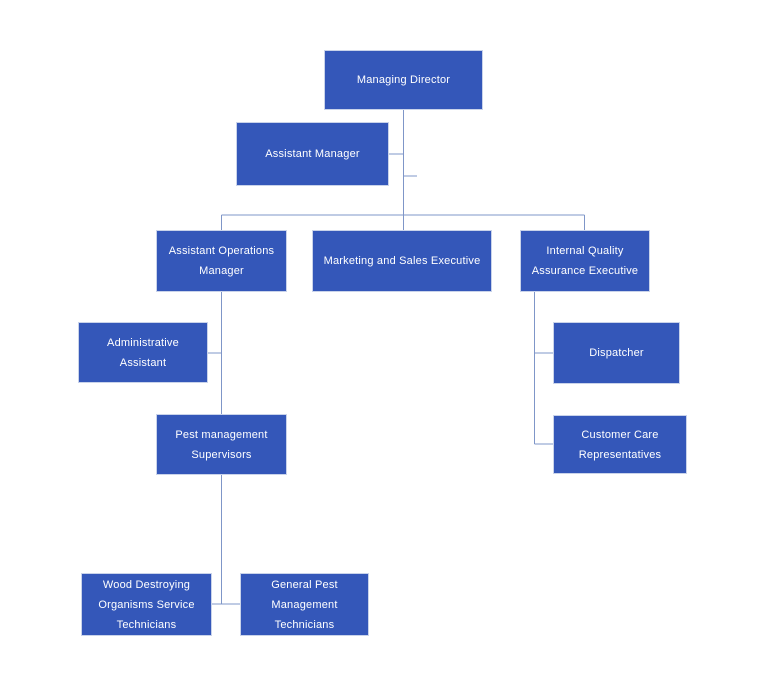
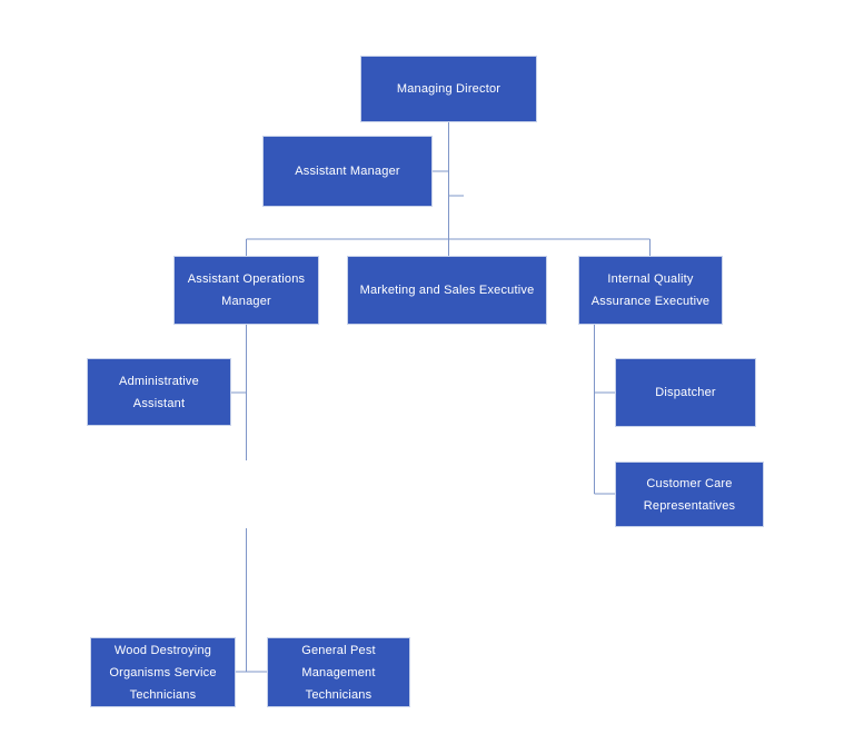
  Managing Director
  Assistant Manager
  Assistant Operations
  Manager
  Marketing and Sales Executive
  Internal Quality
  Assurance Executive
  Administrative Assistant
  Dispatcher
- Pest management
- Supervisors
  Customer Care
  Representatives
  Wood Destroying
  Organisms Service
  Technicians
  General Pest
  Management
  Technicians
